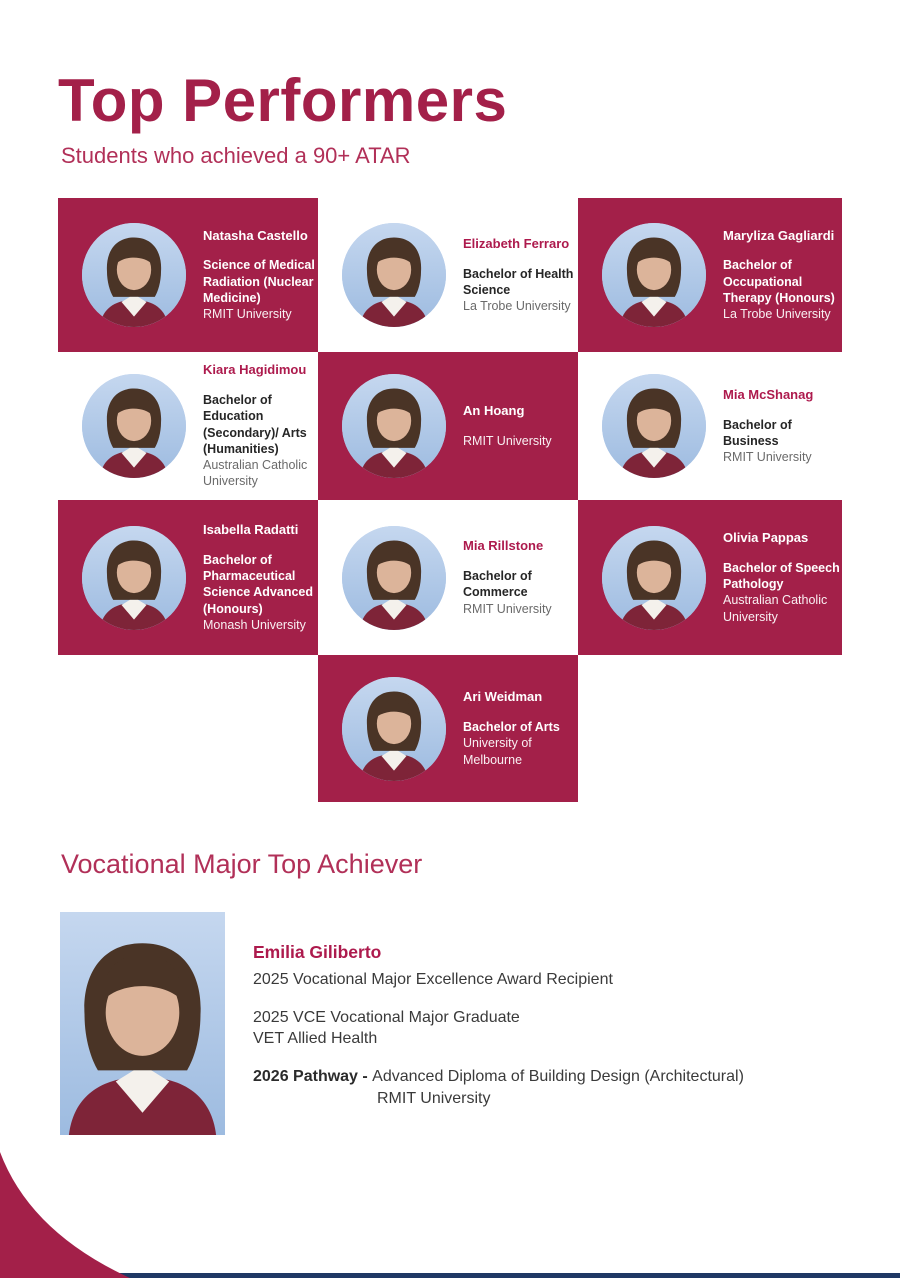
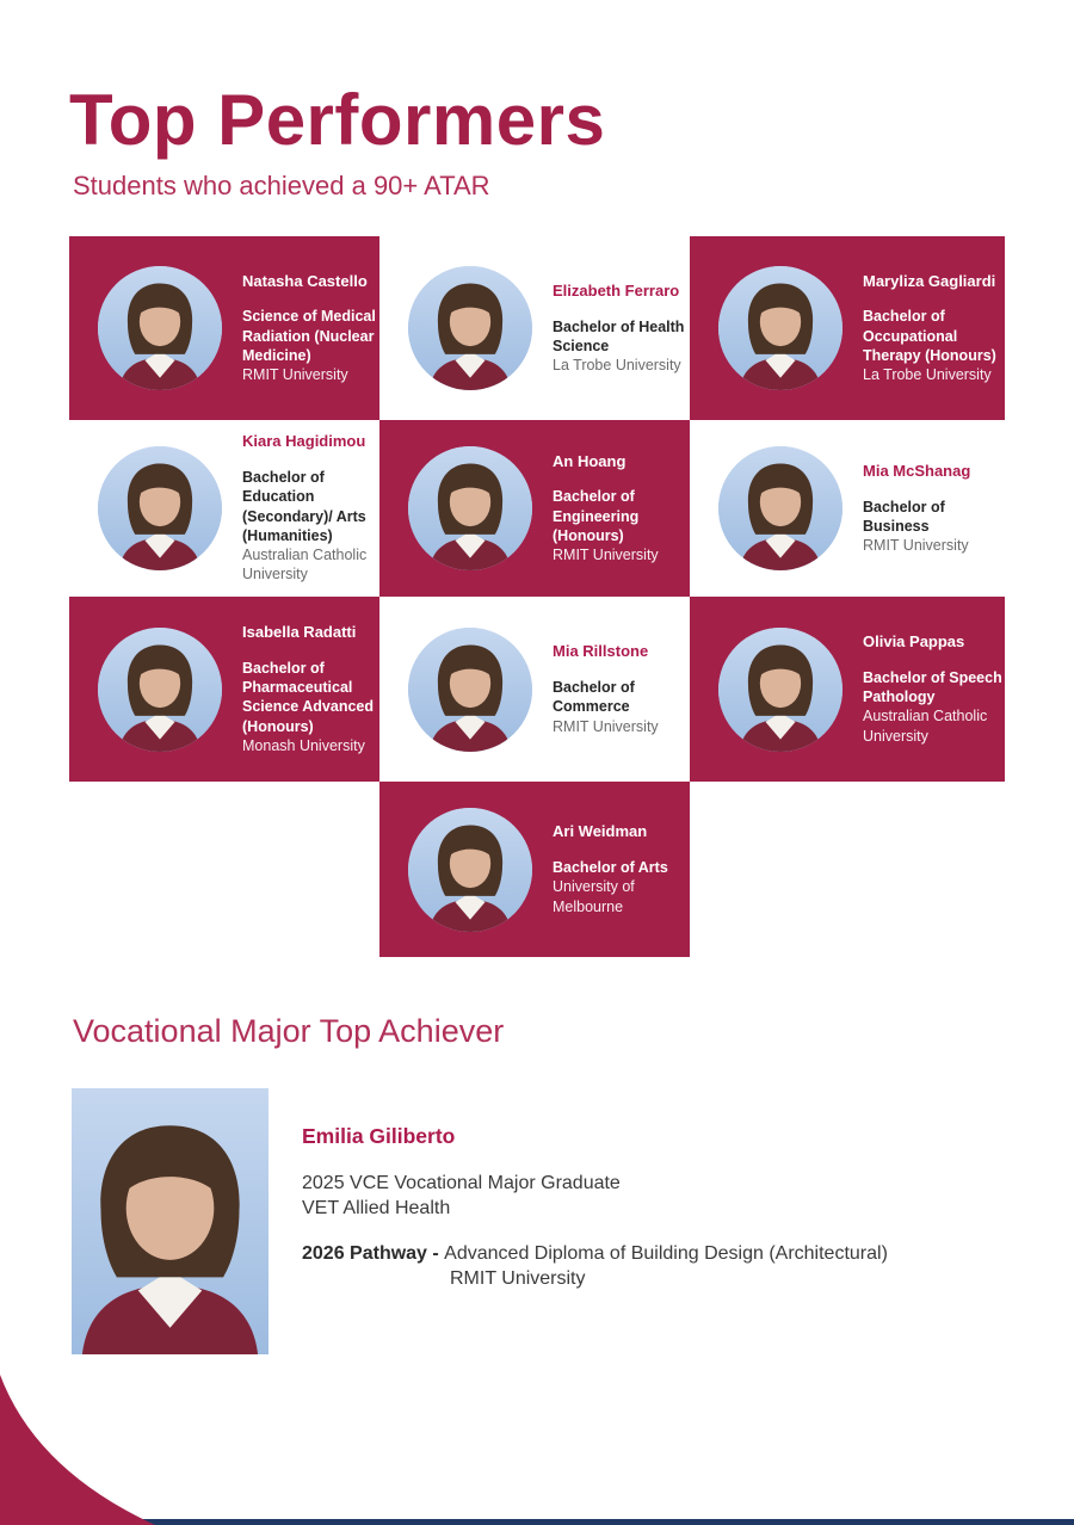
  Top Performers
  Students who achieved a 90+ ATAR
  Natasha Castello
  Science of Medical Radiation (Nuclear Medicine)
  RMIT University
  Elizabeth Ferraro
  Bachelor of Health Science
  La Trobe University
  Maryliza Gagliardi
  Bachelor of Occupational Therapy (Honours)
  La Trobe University
  Kiara Hagidimou
  Bachelor of Education (Secondary)/ Arts (Humanities)
  Australian Catholic University
  An Hoang
+ Bachelor of Engineering (Honours)
  RMIT University
  Mia McShanag
  Bachelor of Business
  RMIT University
  Isabella Radatti
  Bachelor of Pharmaceutical Science Advanced (Honours)
  Monash University
  Mia Rillstone
  Bachelor of Commerce
  RMIT University
  Olivia Pappas
  Bachelor of Speech Pathology
  Australian Catholic University
  Ari Weidman
  Bachelor of Arts
  University of Melbourne
  Vocational Major Top Achiever
  Emilia Giliberto
- 2025 Vocational Major Excellence Award Recipient
  2025 VCE Vocational Major Graduate
  VET Allied Health
  2026 Pathway - Advanced Diploma of Building Design (Architectural)
  RMIT University
